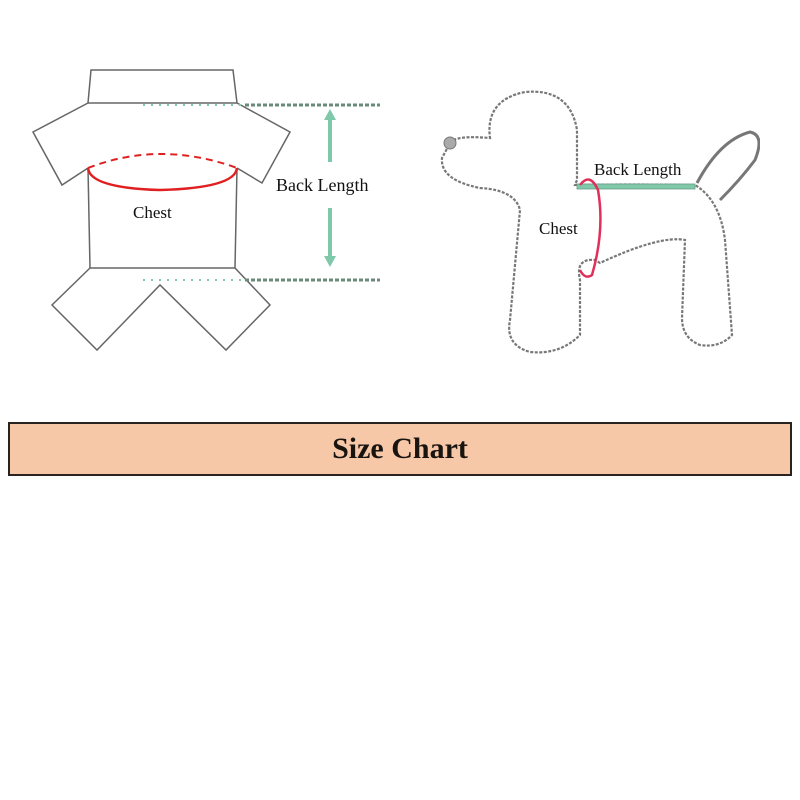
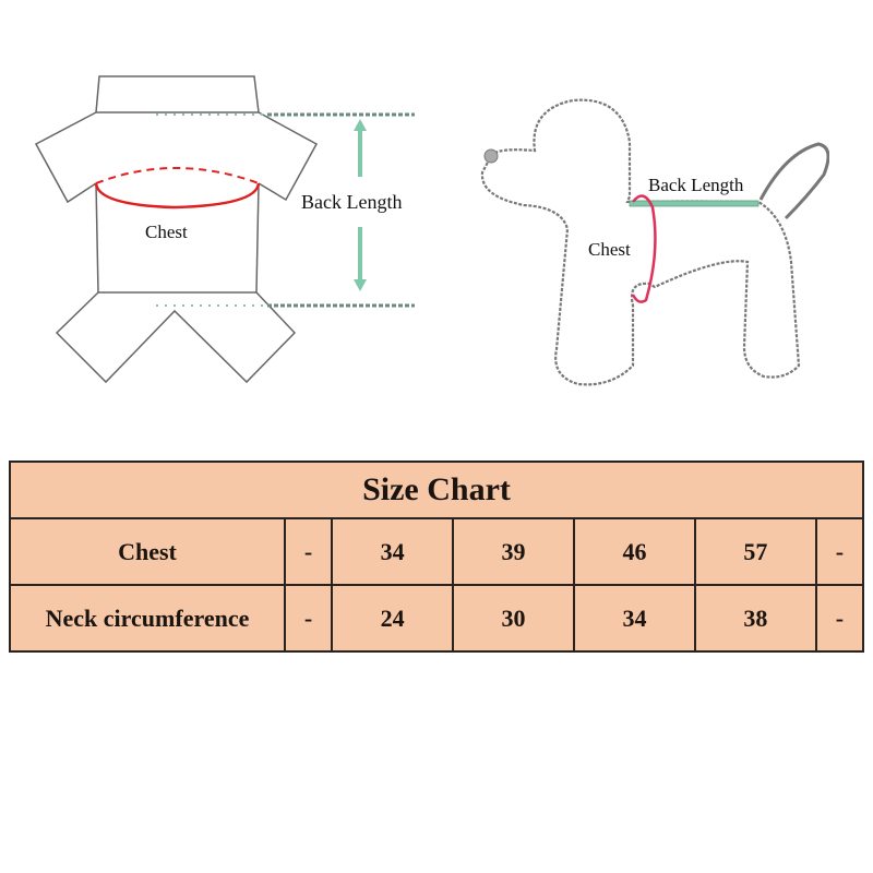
  Chest
  Back Length
  Back Length
  Chest
  Size Chart
+ Chest	-	34	39	46	57	-
+ Neck circumference	-	24	30	34	38	-
